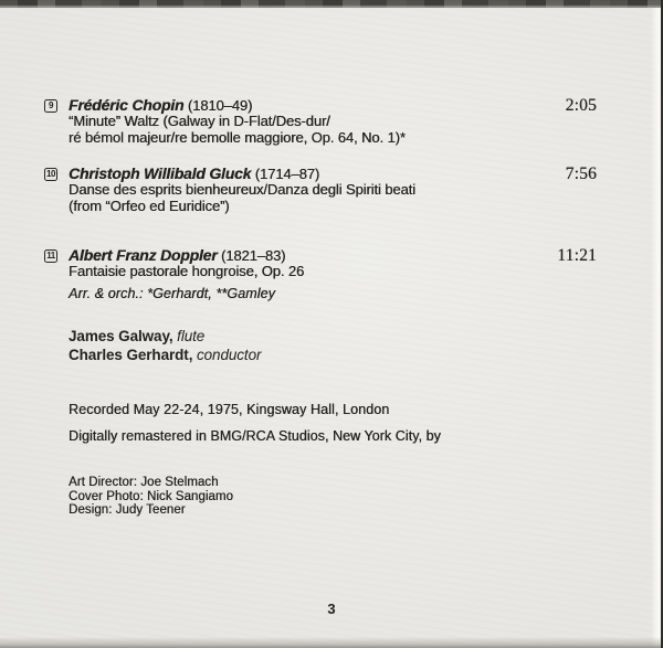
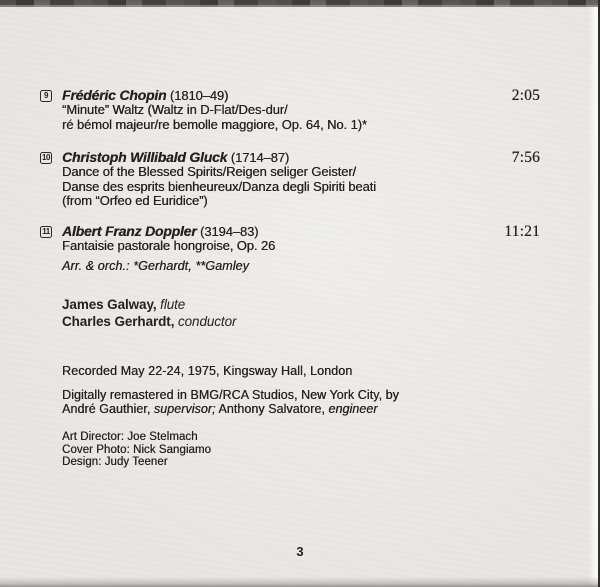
  9
  Frédéric Chopin (1810–49)
- “Minute” Waltz (Galway in D-Flat/Des-dur/
+ “Minute” Waltz (Waltz in D-Flat/Des-dur/
  ré bémol majeur/re bemolle maggiore, Op. 64, No. 1)*
  2:05
  10
  Christoph Willibald Gluck (1714–87)
+ Dance of the Blessed Spirits/Reigen seliger Geister/
  Danse des esprits bienheureux/Danza degli Spiriti beati
  (from “Orfeo ed Euridice”)
  7:56
  11
- Albert Franz Doppler (1821–83)
+ Albert Franz Doppler (3194–83)
  Fantaisie pastorale hongroise, Op. 26
  11:21
  Arr. & orch.: *Gerhardt, **Gamley
  James Galway, flute
  Charles Gerhardt, conductor
  Recorded May 22-24, 1975, Kingsway Hall, London
  Digitally remastered in BMG/RCA Studios, New York City, by
+ André Gauthier, supervisor; Anthony Salvatore, engineer
  Art Director: Joe Stelmach
  Cover Photo: Nick Sangiamo
  Design: Judy Teener
  3
